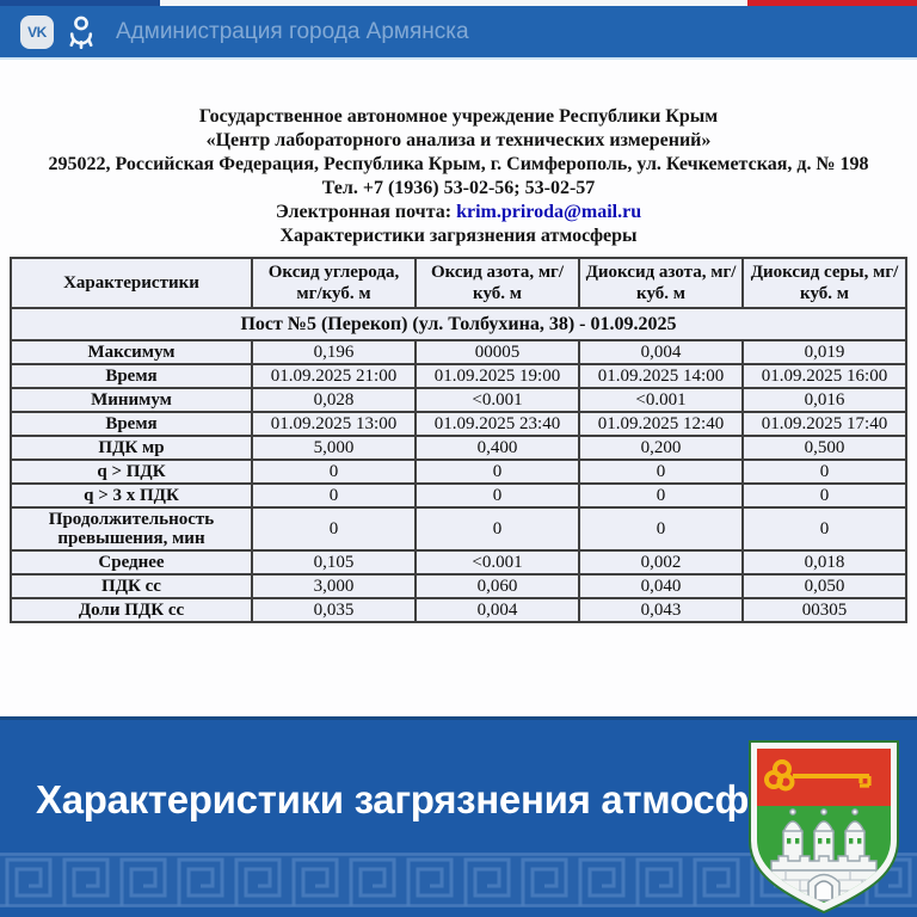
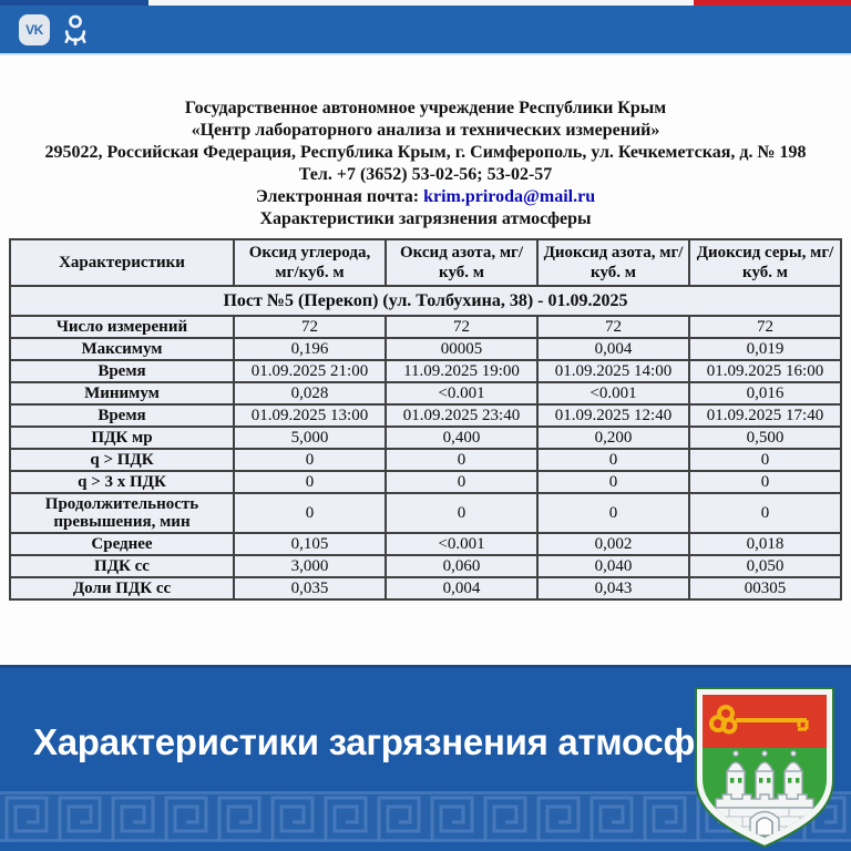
  VK
- Администрация города Армянска
  Государственное автономное учреждение Республики Крым
  «Центр лабораторного анализа и технических измерений»
  295022, Российская Федерация, Республика Крым, г. Симферополь, ул. Кечкеметская, д. № 198
- Тел. +7 (1936) 53-02-56; 53-02-57
+ Тел. +7 (3652) 53-02-56; 53-02-57
  Электронная почта: krim.priroda@mail.ru
  Характеристики загрязнения атмосферы
  Пост №5 (Перекоп) (ул. Толбухина, 38) - 01.09.2025
  Характеристики	Оксид углерода, мг/куб. м	Оксид азота, мг/куб. м	Диоксид азота, мг/куб. м	Диоксид серы, мг/куб. м
+ Число измерений	72	72	72	72
  Максимум	0,196	00005	0,004	0,019
- Время	01.09.2025 21:00	01.09.2025 19:00	01.09.2025 14:00	01.09.2025 16:00
+ Время	01.09.2025 21:00	11.09.2025 19:00	01.09.2025 14:00	01.09.2025 16:00
  Минимум	0,028	<0.001	<0.001	0,016
  Время	01.09.2025 13:00	01.09.2025 23:40	01.09.2025 12:40	01.09.2025 17:40
  ПДК мр	5,000	0,400	0,200	0,500
  q > ПДК	0	0	0	0
  q > 3 x ПДК	0	0	0	0
  Продолжительность превышения, мин	0	0	0	0
  Среднее	0,105	<0.001	0,002	0,018
  ПДК сс	3,000	0,060	0,040	0,050
  Доли ПДК сс	0,035	0,004	0,043	00305
  Характеристики загрязнения атмосф
